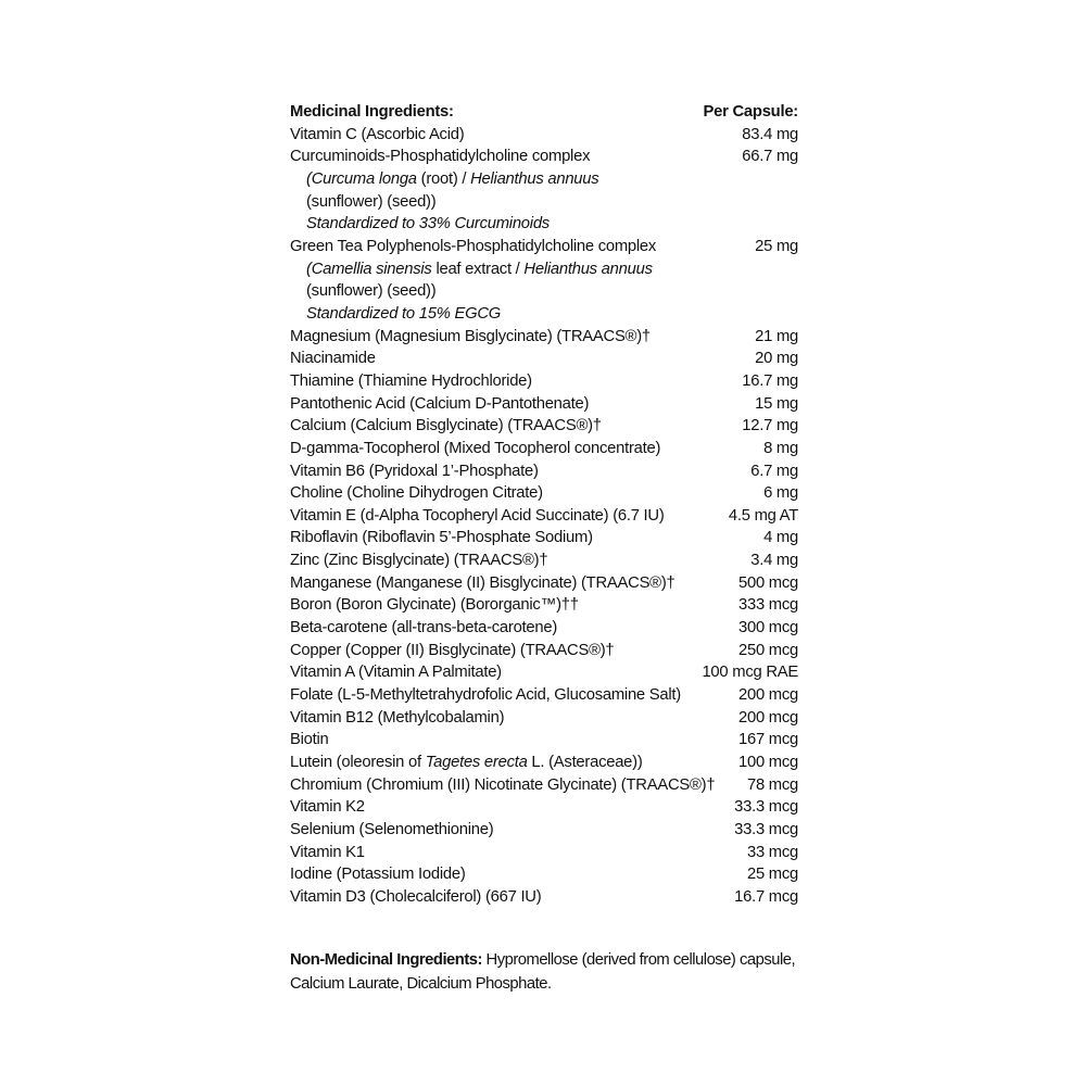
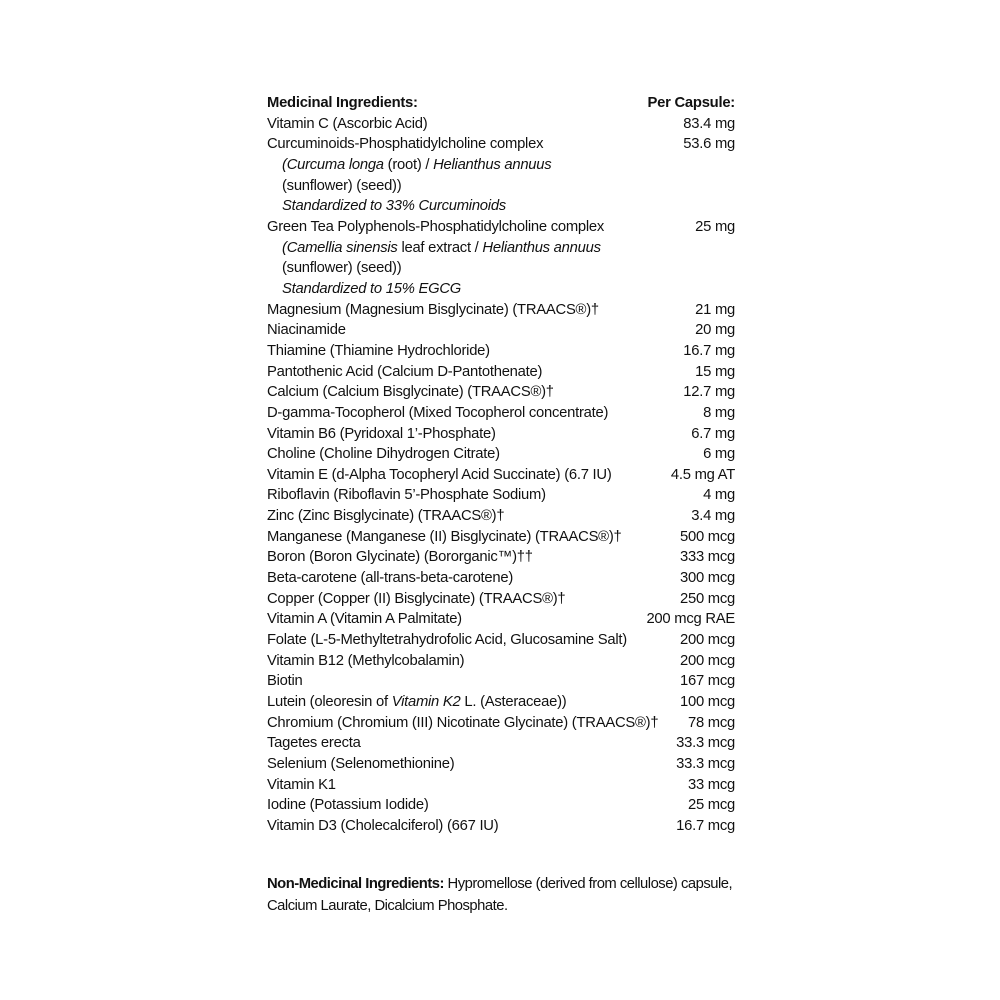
  Medicinal Ingredients:
  Per Capsule:
  Vitamin C (Ascorbic Acid)
  83.4 mg
  Curcuminoids-Phosphatidylcholine complex
- 66.7 mg
+ 53.6 mg
  (Curcuma longa (root) / Helianthus annuus
  (sunflower) (seed))
  Standardized to 33% Curcuminoids
  Green Tea Polyphenols-Phosphatidylcholine complex
  25 mg
  (Camellia sinensis leaf extract / Helianthus annuus
  (sunflower) (seed))
  Standardized to 15% EGCG
  Magnesium (Magnesium Bisglycinate) (TRAACS®)†
  21 mg
  Niacinamide
  20 mg
  Thiamine (Thiamine Hydrochloride)
  16.7 mg
  Pantothenic Acid (Calcium D-Pantothenate)
  15 mg
  Calcium (Calcium Bisglycinate) (TRAACS®)†
  12.7 mg
  D-gamma-Tocopherol (Mixed Tocopherol concentrate)
  8 mg
  Vitamin B6 (Pyridoxal 1’-Phosphate)
  6.7 mg
  Choline (Choline Dihydrogen Citrate)
  6 mg
  Vitamin E (d-Alpha Tocopheryl Acid Succinate) (6.7 IU)
  4.5 mg AT
  Riboflavin (Riboflavin 5’-Phosphate Sodium)
  4 mg
  Zinc (Zinc Bisglycinate) (TRAACS®)†
  3.4 mg
  Manganese (Manganese (II) Bisglycinate) (TRAACS®)†
  500 mcg
  Boron (Boron Glycinate) (Bororganic™)††
  333 mcg
  Beta-carotene (all-trans-beta-carotene)
  300 mcg
  Copper (Copper (II) Bisglycinate) (TRAACS®)†
  250 mcg
  Vitamin A (Vitamin A Palmitate)
- 100 mcg RAE
+ 200 mcg RAE
  Folate (L-5-Methyltetrahydrofolic Acid, Glucosamine Salt)
  200 mcg
  Vitamin B12 (Methylcobalamin)
  200 mcg
  Biotin
  167 mcg
- Lutein (oleoresin of Tagetes erecta L. (Asteraceae))
+ Lutein (oleoresin of Vitamin K2 L. (Asteraceae))
  100 mcg
  Chromium (Chromium (III) Nicotinate Glycinate) (TRAACS®)†
  78 mcg
- Vitamin K2
+ Tagetes erecta
  33.3 mcg
  Selenium (Selenomethionine)
  33.3 mcg
  Vitamin K1
  33 mcg
  Iodine (Potassium Iodide)
  25 mcg
  Vitamin D3 (Cholecalciferol) (667 IU)
  16.7 mcg
  Non-Medicinal Ingredients: Hypromellose (derived from cellulose) capsule, Calcium Laurate, Dicalcium Phosphate.
